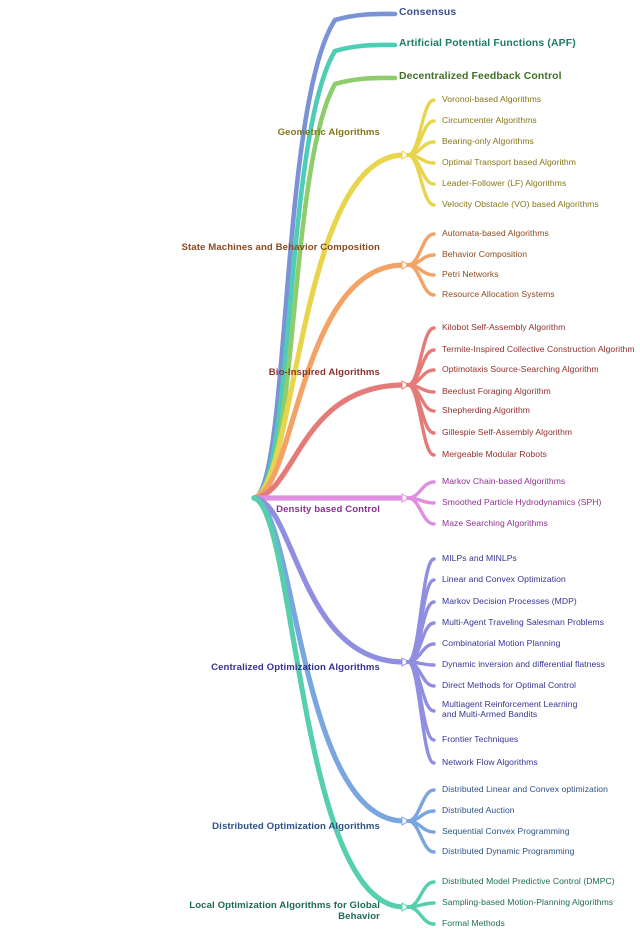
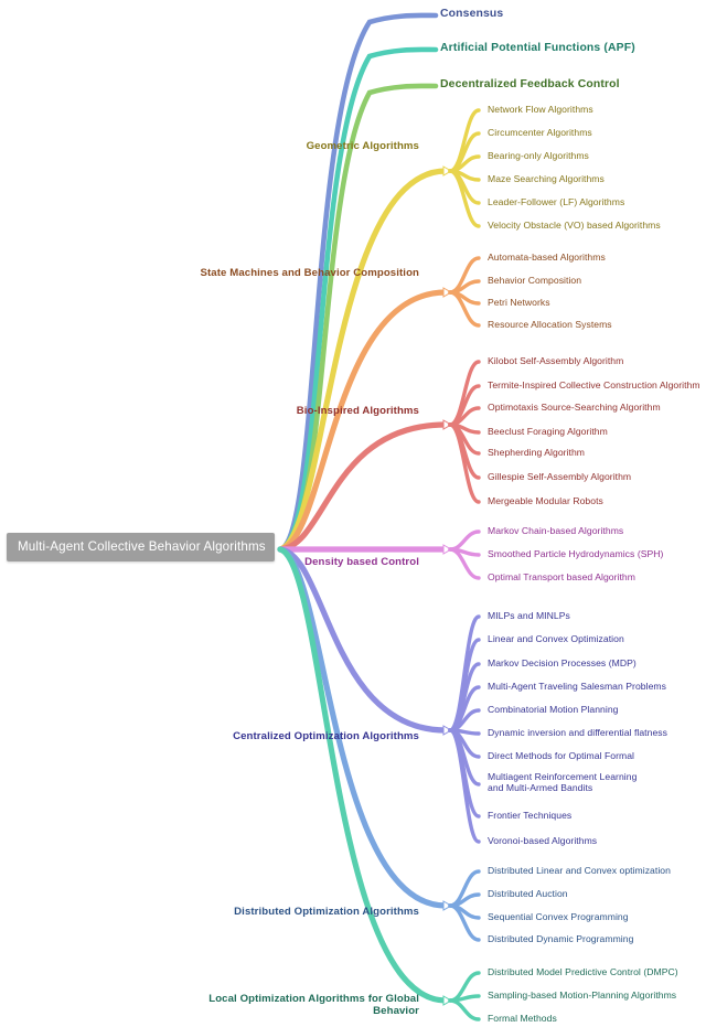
+ Multi-Agent Collective Behavior Algorithms
  Consensus
  Artificial Potential Functions (APF)
  Decentralized Feedback Control
  Geometric Algorithms
- Voronoi-based Algorithms
+ Network Flow Algorithms
  Circumcenter Algorithms
  Bearing-only Algorithms
- Optimal Transport based Algorithm
+ Maze Searching Algorithms
  Leader-Follower (LF) Algorithms
  Velocity Obstacle (VO) based Algorithms
  State Machines and Behavior Composition
  Automata-based Algorithms
  Behavior Composition
  Petri Networks
  Resource Allocation Systems
  Bio-Inspired Algorithms
  Kilobot Self-Assembly Algorithm
  Termite-Inspired Collective Construction Algorithm
  Optimotaxis Source-Searching Algorithm
  Beeclust Foraging Algorithm
  Shepherding Algorithm
  Gillespie Self-Assembly Algorithm
  Mergeable Modular Robots
  Density based Control
  Markov Chain-based Algorithms
  Smoothed Particle Hydrodynamics (SPH)
- Maze Searching Algorithms
+ Optimal Transport based Algorithm
  Centralized Optimization Algorithms
  MILPs and MINLPs
  Linear and Convex Optimization
  Markov Decision Processes (MDP)
  Multi-Agent Traveling Salesman Problems
  Combinatorial Motion Planning
  Dynamic inversion and differential flatness
- Direct Methods for Optimal Control
+ Direct Methods for Optimal Formal
  Multiagent Reinforcement Learning
  and Multi-Armed Bandits
  Frontier Techniques
- Network Flow Algorithms
+ Voronoi-based Algorithms
  Distributed Optimization Algorithms
  Distributed Linear and Convex optimization
  Distributed Auction
  Sequential Convex Programming
  Distributed Dynamic Programming
  Local Optimization Algorithms for Global
  Behavior
  Distributed Model Predictive Control (DMPC)
  Sampling-based Motion-Planning Algorithms
  Formal Methods
